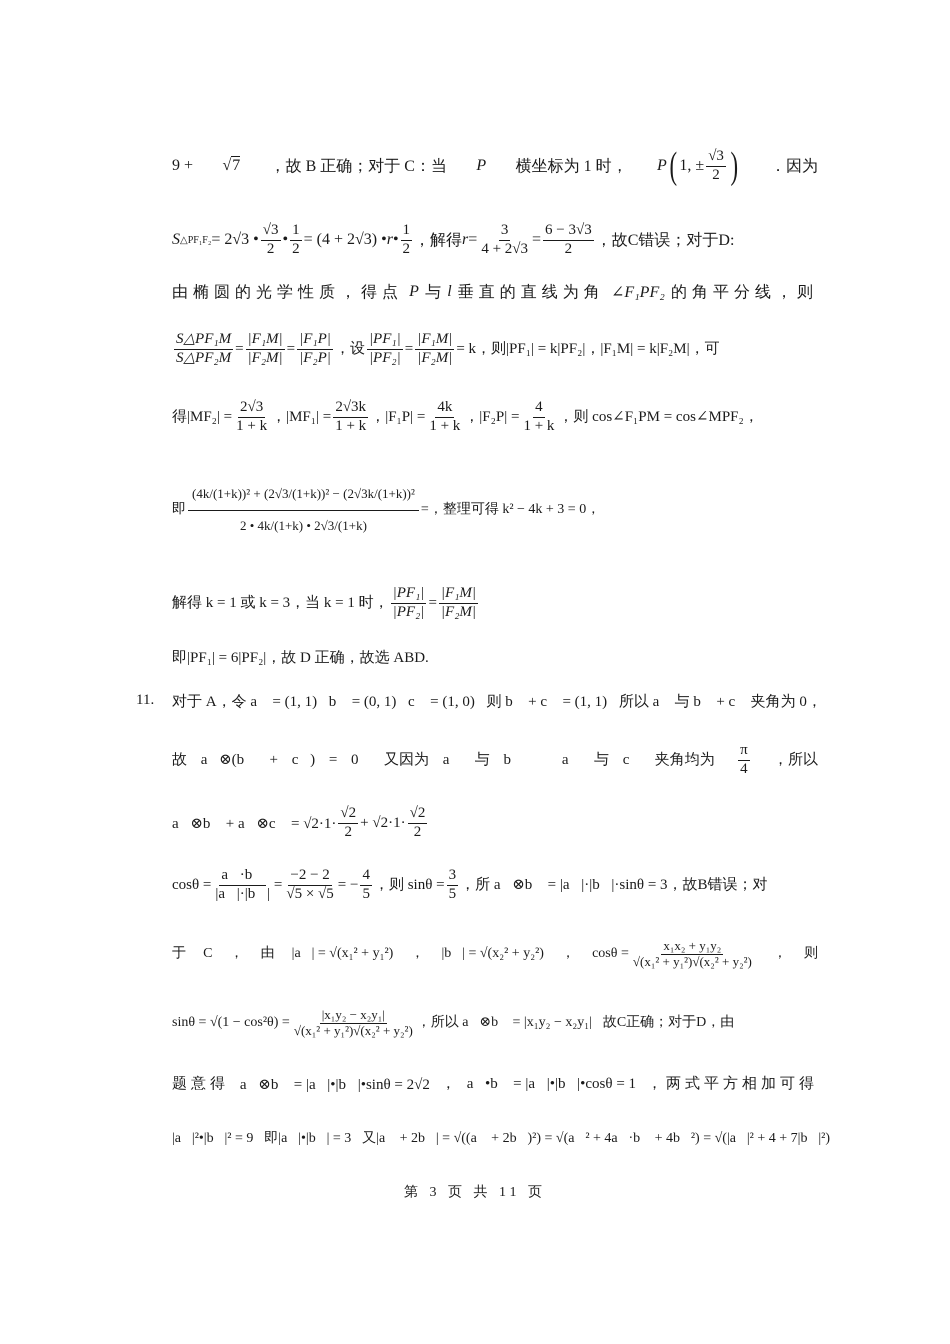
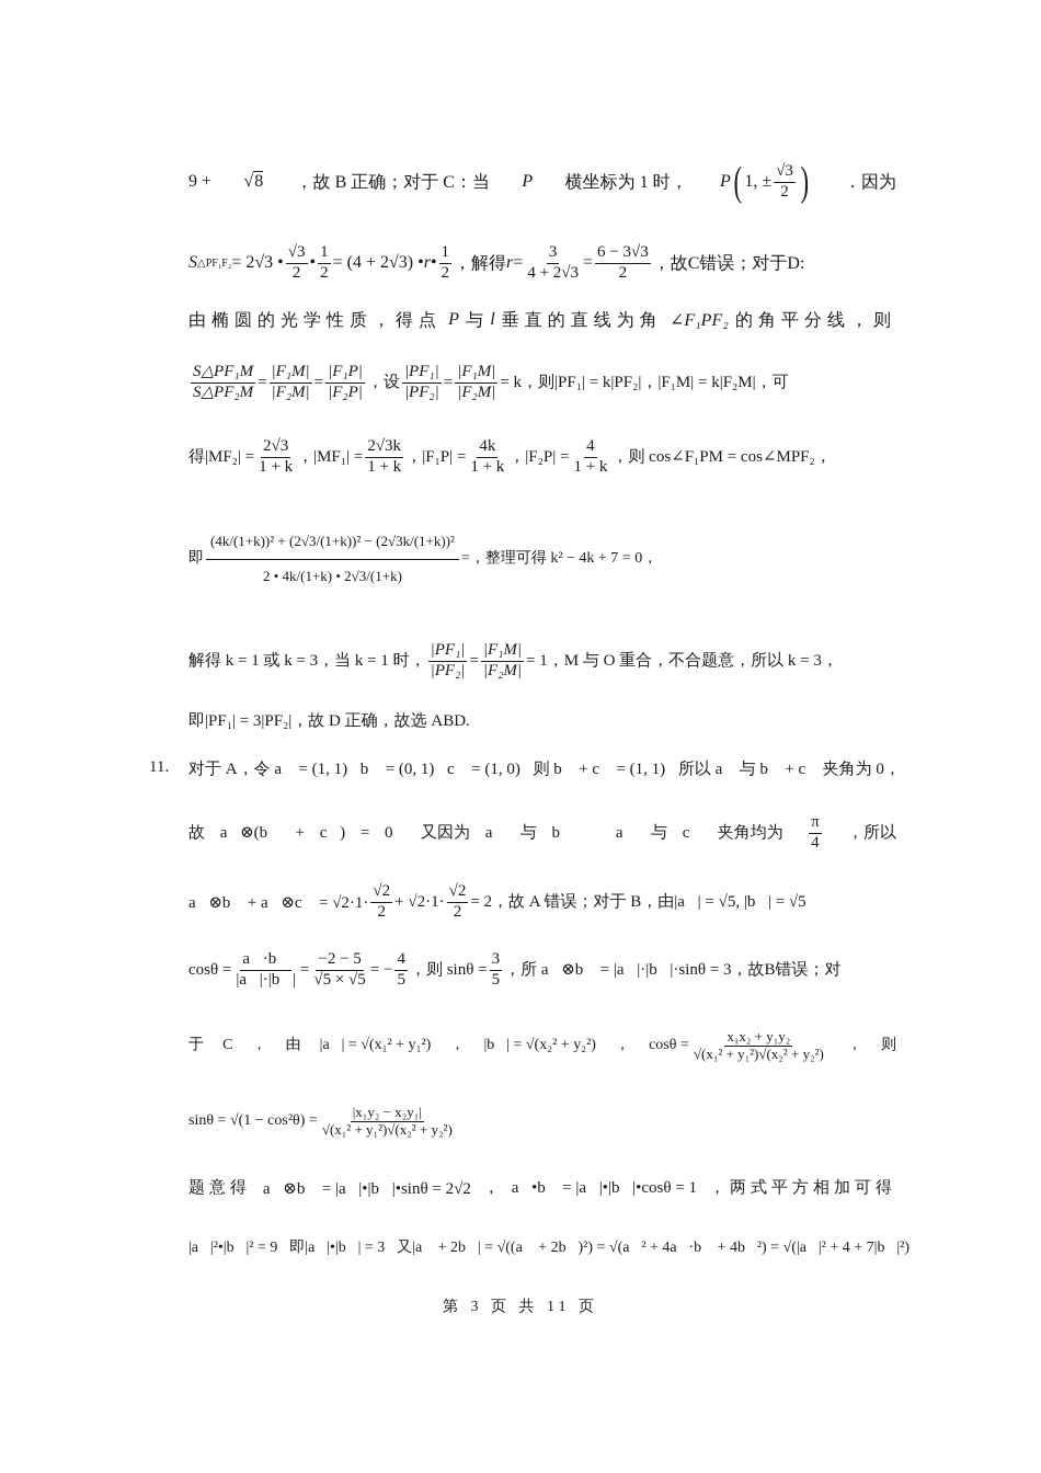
  9 +
- √7
+ √8
  ，故 B 正确；对于 C：当
  P
  横坐标为 1 时，
  P
  (
  1, ±
  √3
  2
  )
  ．因为
  S
  △PF₁F₂
  = 2√3 •
  √3
  2
  •
  1
  2
  = (4 + 2√3) •
  r
  •
  1
  2
  ，解得
  r
  =
  3
  4 + 2√3
  =
  6 − 3√3
  2
  ，故C错误；对于D:
  由椭圆的光学性质，得点
  P
  与
  l
  垂直的直线为角
  ∠F₁PF₂
  的角平分线，则
  S△PF₁M
  S△PF₂M
  =
  |F₁M|
  |F₂M|
  =
  |F₁P|
  |F₂P|
  ，设
  |PF₁|
  |PF₂|
  =
  |F₁M|
  |F₂M|
  = k，则|PF₁| = k|PF₂|，|F₁M| = k|F₂M|，可
  得|MF₂| =
  2√3
  1 + k
  ，|MF₁| =
  2√3k
  1 + k
  ，|F₁P| =
  4k
  1 + k
  ，|F₂P| =
  4
  1 + k
  ，则 cos∠F₁PM = cos∠MPF₂，
  即
  (4k/(1+k))² + (2√3/(1+k))² − (2√3k/(1+k))²
  2 • 4k/(1+k) • 2√3/(1+k)
  =
- ，整理可得 k² − 4k + 3 = 0，
+ ，整理可得 k² − 4k + 7 = 0，
  解得 k = 1 或 k = 3，当 k = 1 时，
  |PF₁|
  |PF₂|
  =
  |F₁M|
  |F₂M|
+ = 1，M 与 O 重合，不合题意，所以 k = 3，
- 即|PF₁| = 6|PF₂|，故 D 正确，故选 ABD.
+ 即|PF₁| = 3|PF₂|，故 D 正确，故选 ABD.
  11.
  对于 A，令 a⃗ = (1, 1)，b⃗ = (0, 1)，c⃗ = (1, 0)，则 b⃗ + c⃗ = (1, 1)，所以 a⃗ 与 b⃗ + c⃗ 夹角为 0，
  故 a⃗⊗(b⃗ + c⃗) = 0 ；又因为 a⃗ 与 b⃗ ， a⃗ 与 c⃗ 夹角均为
  π
  4
  ，所以
  a⃗⊗b⃗ + a⃗⊗c⃗ = √2·1·
  √2
  2
  + √2·1·
  √2
  2
+ = 2，故 A 错误；对于 B，由|a⃗| = √5, |b⃗| = √5，
  cosθ =
  a⃗·b⃗
  |a⃗|·|b⃗|
  =
- −2 − 2
+ −2 − 5
  √5 × √5
  = −
  4
  5
  ，则 sinθ =
  3
  5
  ，所 a⃗⊗b⃗ = |a⃗|·|b⃗|·sinθ = 3，故B错误；对
  于
  C
  ，
  由
  |a⃗| = √(x₁² + y₁²)
  ，
  |b⃗| = √(x₂² + y₂²)
  ，
  cosθ =
  x₁x₂ + y₁y₂
  √(x₁² + y₁²)√(x₂² + y₂²)
  ，
  则
  sinθ = √(1 − cos²θ) =
  |x₁y₂ − x₂y₁|
  √(x₁² + y₁²)√(x₂² + y₂²)
- ，所以 a⃗⊗b⃗ = |x₁y₂ − x₂y₁|，故C正确；对于D，由
  题意得
  a⃗⊗b⃗ = |a⃗|•|b⃗|•sinθ = 2√2
  ，
  a⃗•b⃗ = |a⃗|•|b⃗|•cosθ = 1
  ，两式平方相加可得
  |a⃗|²•|b⃗|² = 9，即|a⃗|•|b⃗| = 3，又|a⃗ + 2b⃗| = √((a⃗ + 2b⃗)²) = √(a⃗² + 4a⃗·b⃗ + 4b⃗²) = √(|a⃗|² + 4 + 7|b⃗|²)，
  第 3 页 共 11 页
